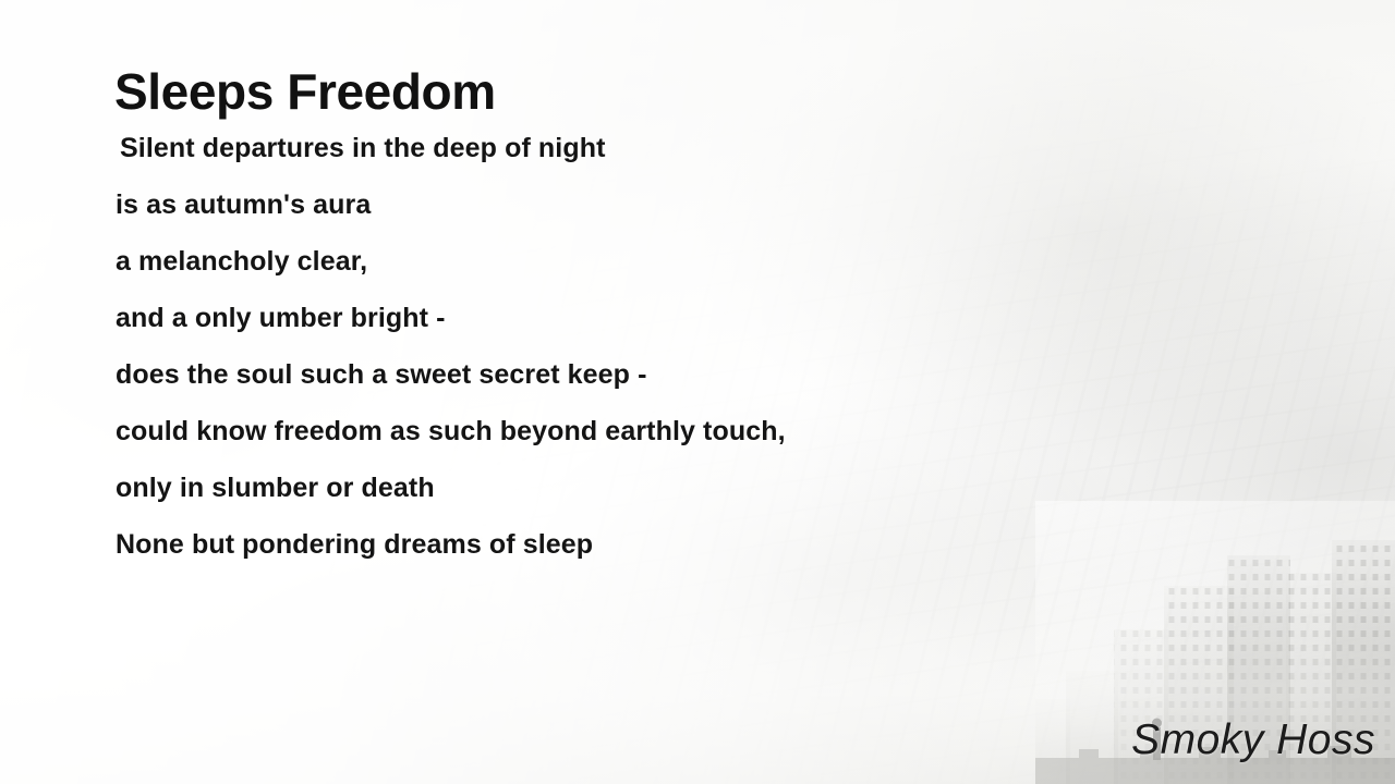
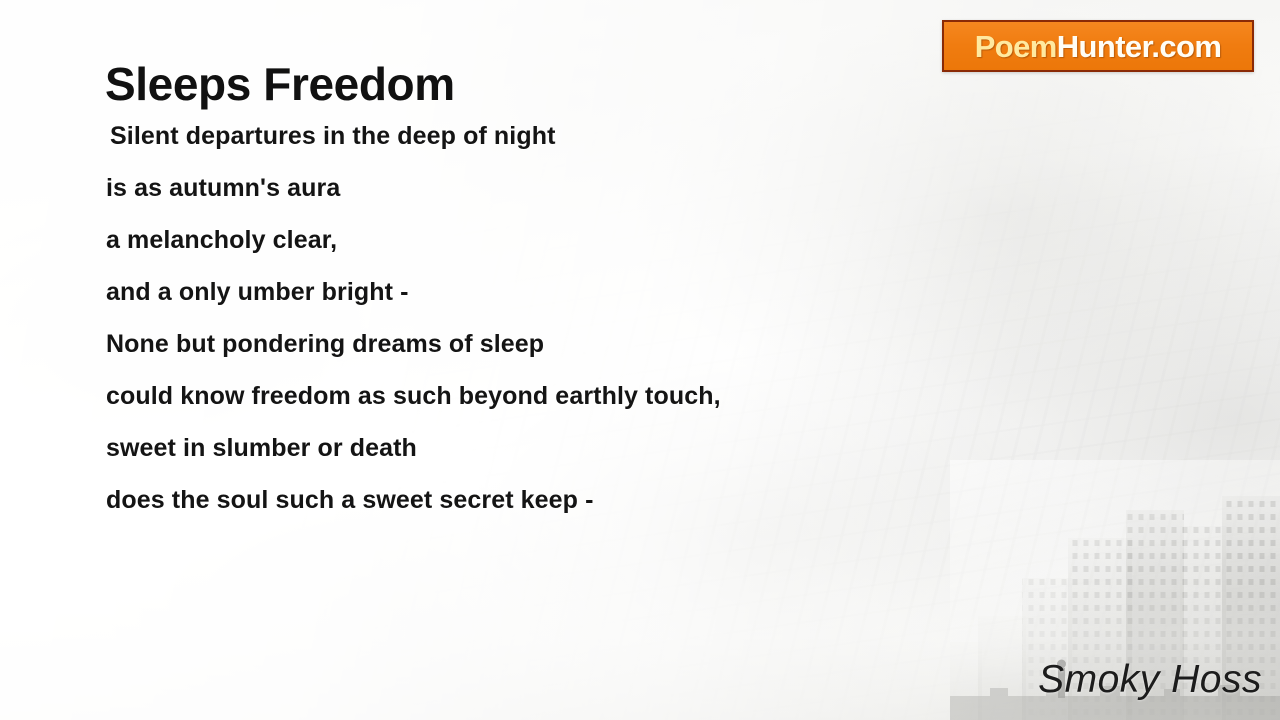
  Sleeps Freedom
  Silent departures in the deep of night
  is as autumn's aura
  a melancholy clear,
  and a only umber bright -
- does the soul such a sweet secret keep -
+ None but pondering dreams of sleep
  could know freedom as such beyond earthly touch,
- only in slumber or death
+ sweet in slumber or death
- None but pondering dreams of sleep
+ does the soul such a sweet secret keep -
+ PoemHunter.com
  Smoky Hoss
